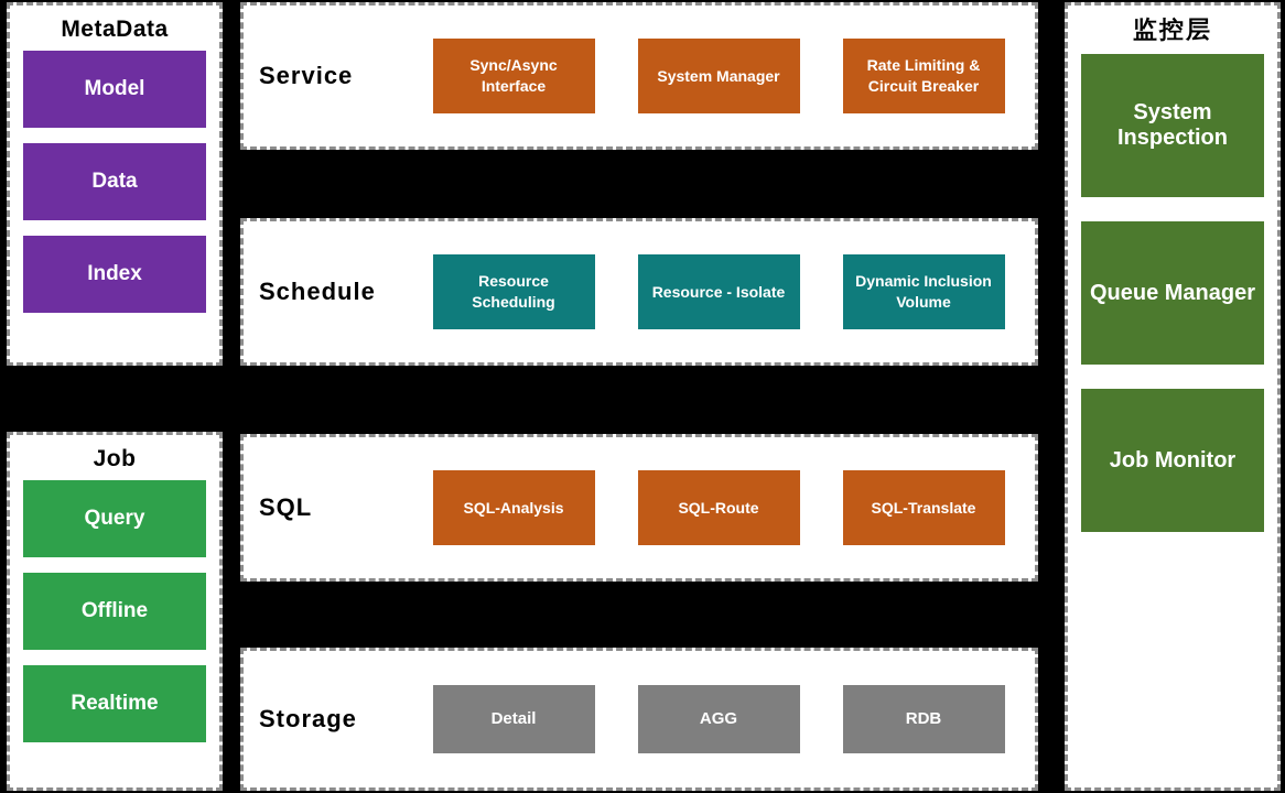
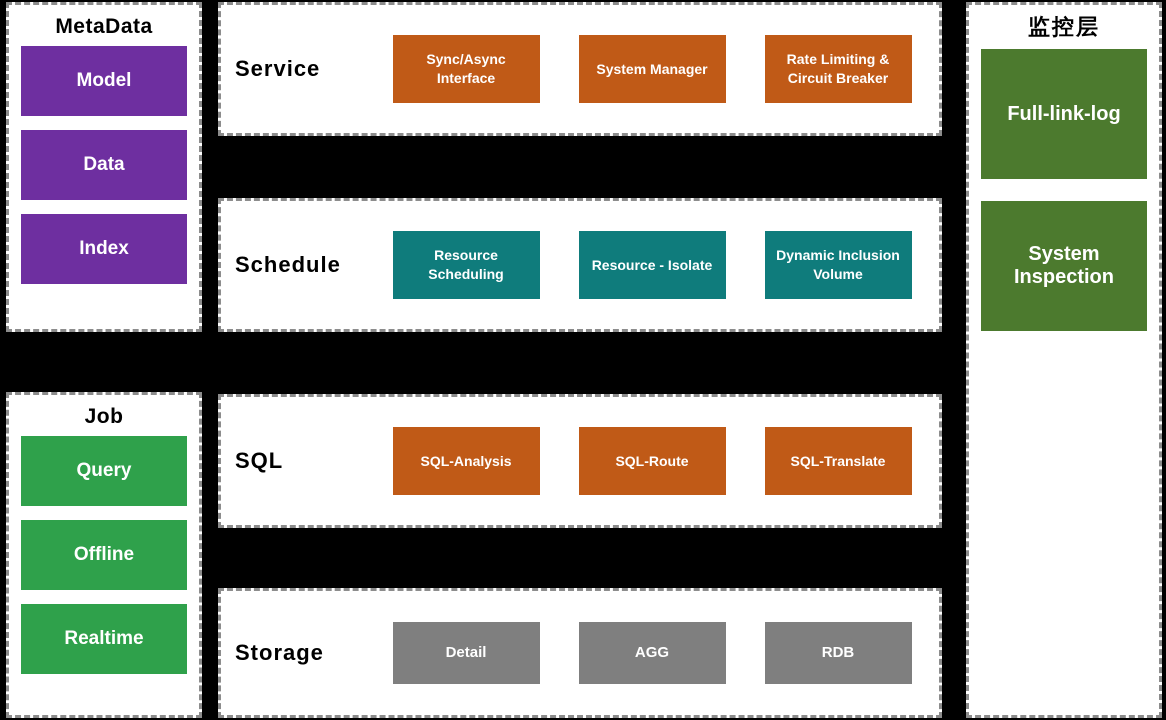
  MetaData
  Model
  Data
  Index
  Job
  Query
  Offline
  Realtime
  Service
  Sync/Async Interface
  System Manager
  Rate Limiting & Circuit Breaker
  Schedule
  Resource Scheduling
  Resource - Isolate
  Dynamic Inclusion Volume
  SQL
  SQL-Analysis
  SQL-Route
  SQL-Translate
  Storage
  Detail
  AGG
  RDB
  监控层
+ Full-link-log
  System Inspection
- Queue Manager
- Job Monitor
